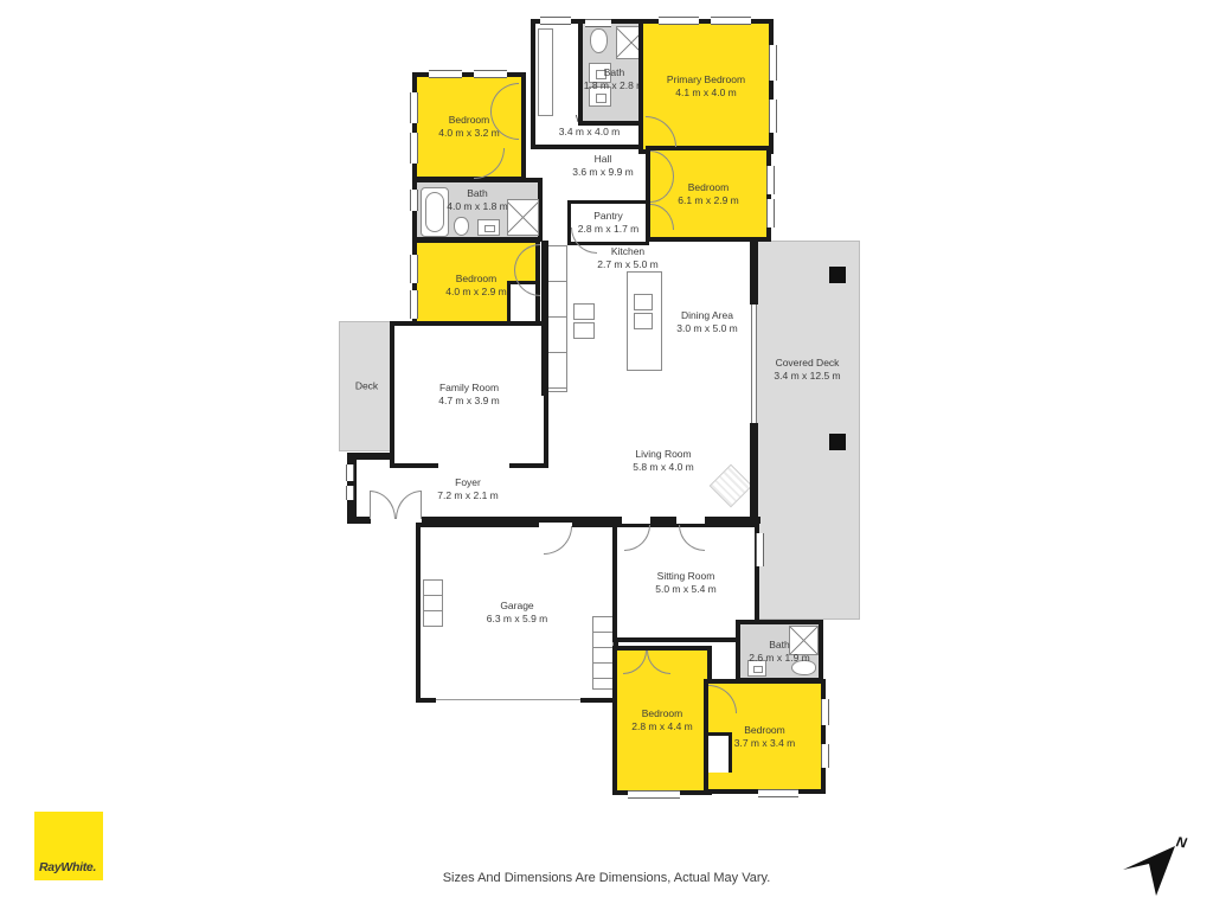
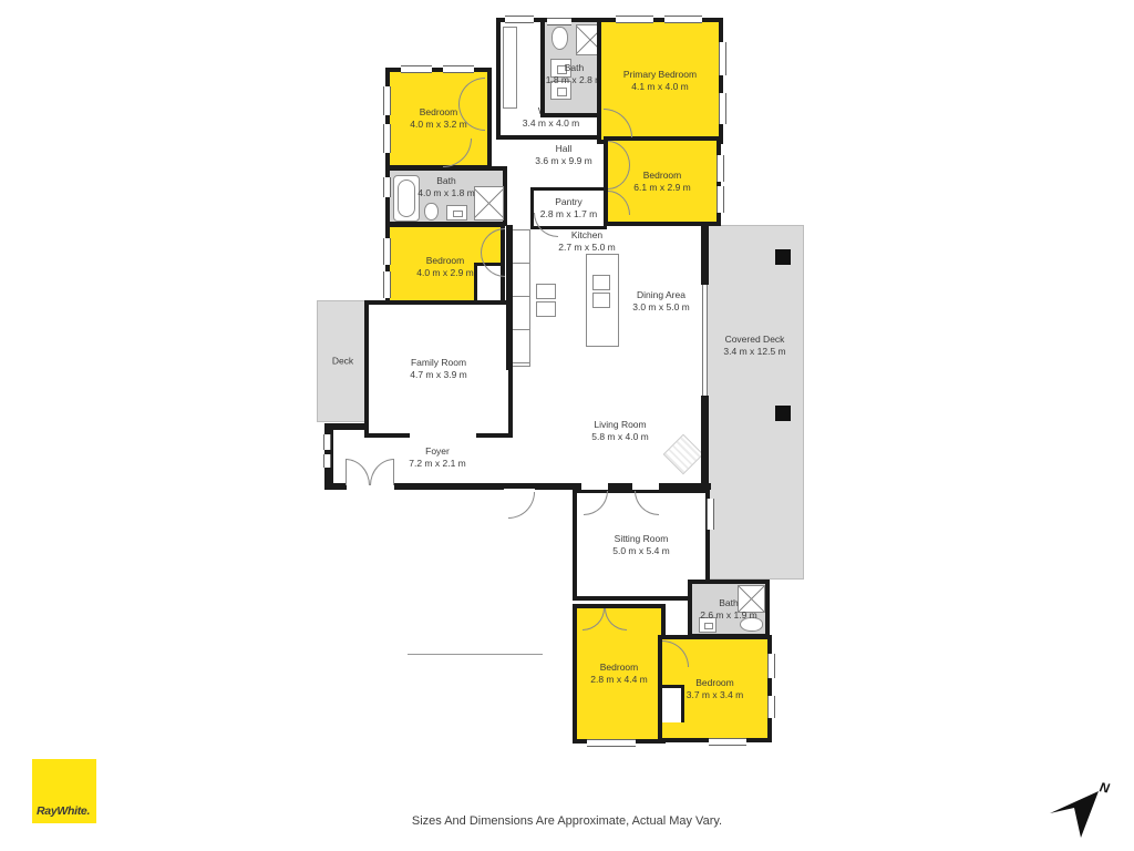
  Covered Deck
  3.4 m x 12.5 m
  Deck
  3.4 m x 4.0 m
  Bath
  1.8 m x 2.8
  Bedroom
  4.0 m x 3.2 m
  Primary Bedroom
  4.1 m x 4.0 m
  Bedroom
  6.1 m x 2.9 m
  Bath
  4.0 m x 1.8 m
  Bedroom
  4.0 m x 2.9 m
  Pantry
  2.8 m x 1.7 m
  Family Room
  4.7 m x 3.9 m
- Garage
- 6.3 m x 5.9 m
  Sitting Room
  5.0 m x 5.4 m
  Bedroom
  2.8 m x 4.4 m
  Bedroom
  3.7 m x 3.4 m
  Bath
  2.6 m x 1.9 m
  Hall
  3.6 m x 9.9 m
  Kitchen
  2.7 m x 5.0 m
  Dining Area
  3.0 m x 5.0 m
  Living Room
  5.8 m x 4.0 m
  Foyer
  7.2 m x 2.1 m
  RayWhite.
- Sizes And Dimensions Are Dimensions, Actual May Vary.
+ Sizes And Dimensions Are Approximate, Actual May Vary.
